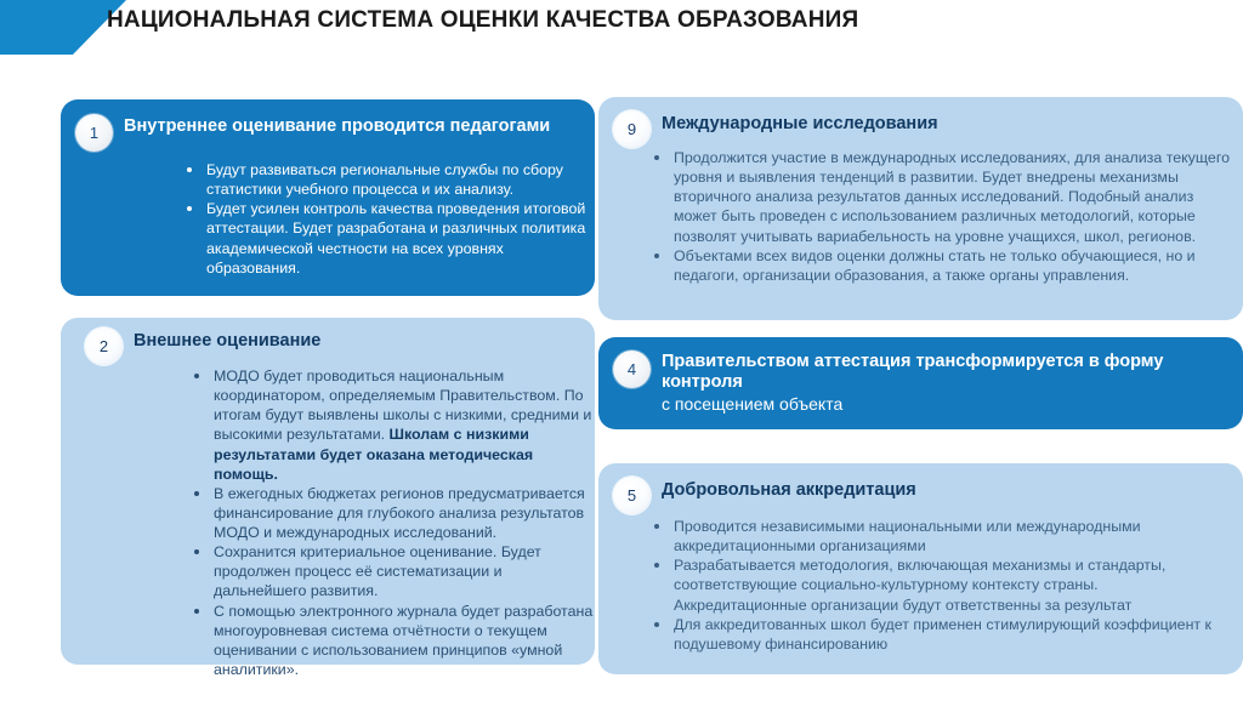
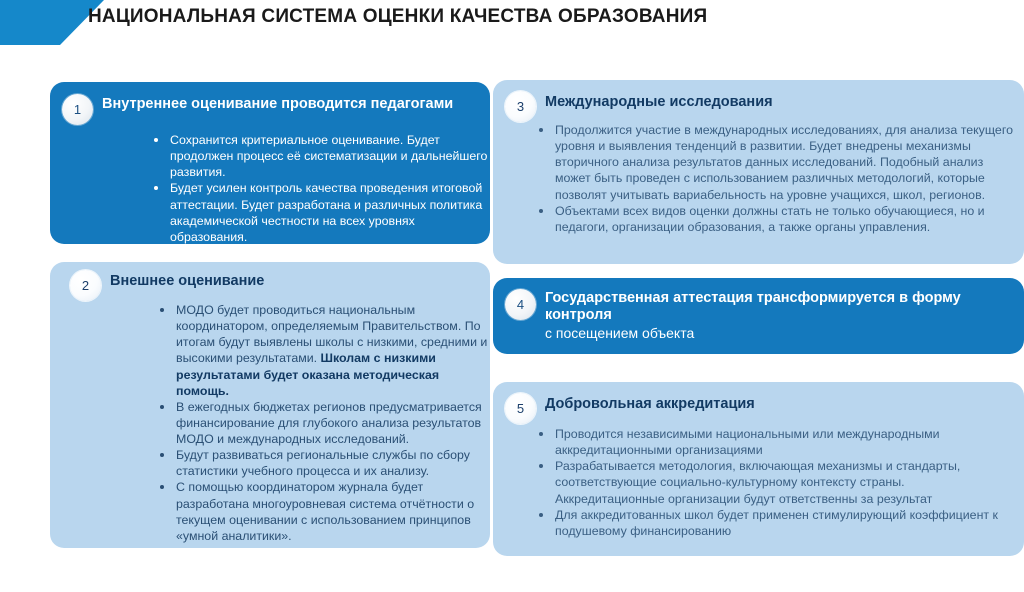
  НАЦИОНАЛЬНАЯ СИСТЕМА ОЦЕНКИ КАЧЕСТВА ОБРАЗОВАНИЯ
  1
  Внутреннее оценивание проводится педагогами
- Будут развиваться региональные службы по сбору статистики учебного процесса и их анализу.
+ Сохранится критериальное оценивание. Будет продолжен процесс её систематизации и дальнейшего развития.
  Будет усилен контроль качества проведения итоговой аттестации. Будет разработана и различных политика академической честности на всех уровнях образования.
  2
  Внешнее оценивание
  МОДО будет проводиться национальным координатором, определяемым Правительством. По итогам будут выявлены школы с низкими, средними и высокими результатами. Школам с низкими результатами будет оказана методическая помощь.
  В ежегодных бюджетах регионов предусматривается финансирование для глубокого анализа результатов МОДО и международных исследований.
- Сохранится критериальное оценивание. Будет продолжен процесс её систематизации и дальнейшего развития.
+ Будут развиваться региональные службы по сбору статистики учебного процесса и их анализу.
- С помощью электронного журнала будет разработана многоуровневая система отчётности о текущем оценивании с использованием принципов «умной аналитики».
+ С помощью координатором журнала будет разработана многоуровневая система отчётности о текущем оценивании с использованием принципов «умной аналитики».
- 9
+ 3
  Международные исследования
  Продолжится участие в международных исследованиях, для анализа текущего уровня и выявления тенденций в развитии. Будет внедрены механизмы вторичного анализа результатов данных исследований. Подобный анализ может быть проведен с использованием различных методологий, которые позволят учитывать вариабельность на уровне учащихся, школ, регионов.
  Объектами всех видов оценки должны стать не только обучающиеся, но и педагоги, организации образования, а также органы управления.
  4
- Правительством аттестация трансформируется в форму контроля
+ Государственная аттестация трансформируется в форму контроля
  с посещением объекта
  5
  Добровольная аккредитация
  Проводится независимыми национальными или международными аккредитационными организациями
  Разрабатывается методология, включающая механизмы и стандарты, соответствующие социально-культурному контексту страны. Аккредитационные организации будут ответственны за результат
  Для аккредитованных школ будет применен стимулирующий коэффициент к подушевому финансированию
